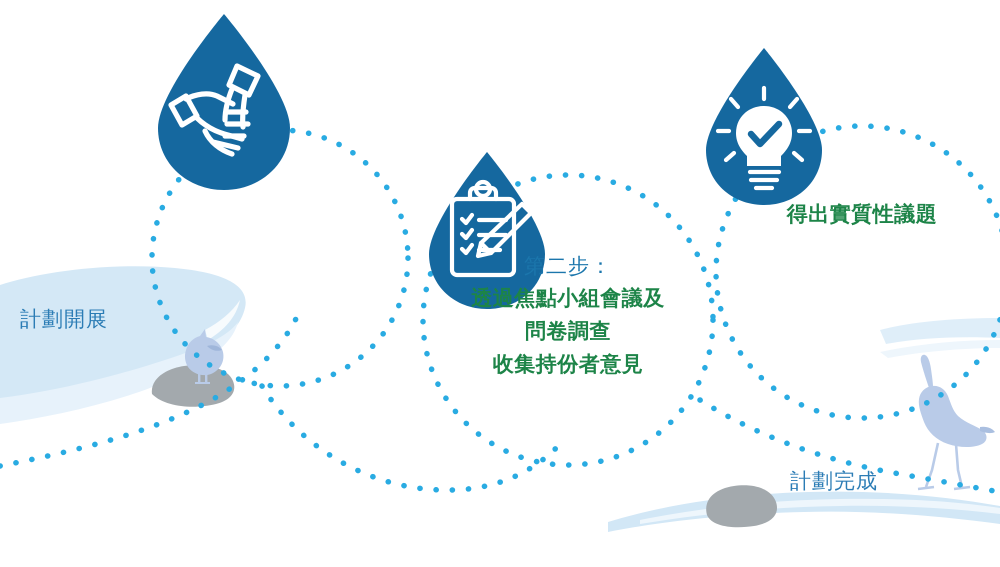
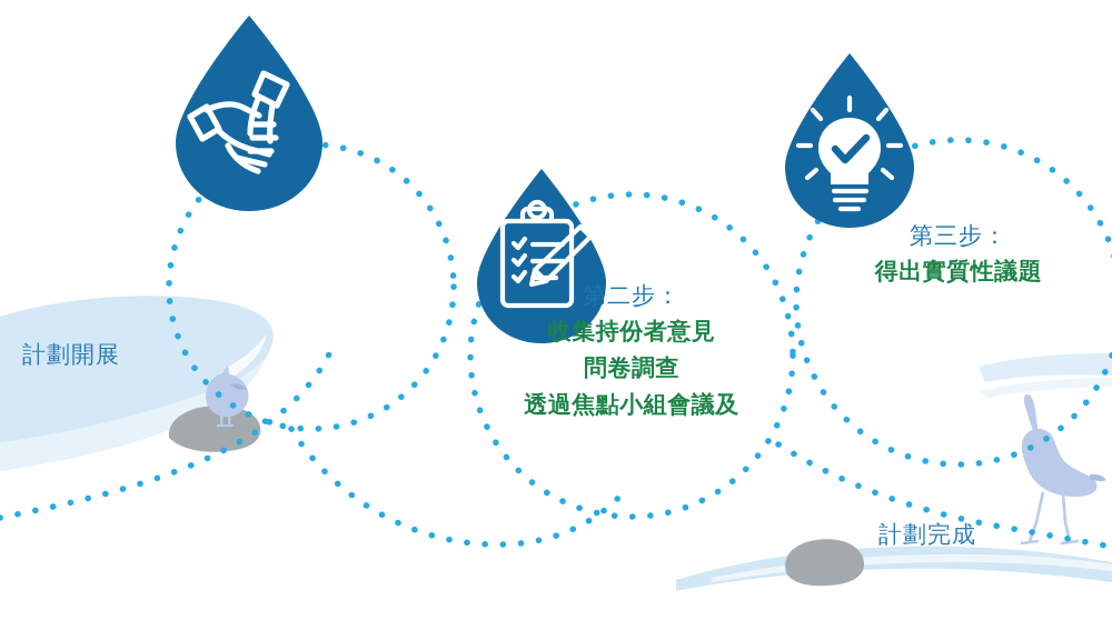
  第二步：
- 透過焦點小組會議及
+ 收集持份者意見
  問卷調查
- 收集持份者意見
+ 透過焦點小組會議及
+ 第三步：
  得出實質性議題
  計劃開展
  計劃完成
